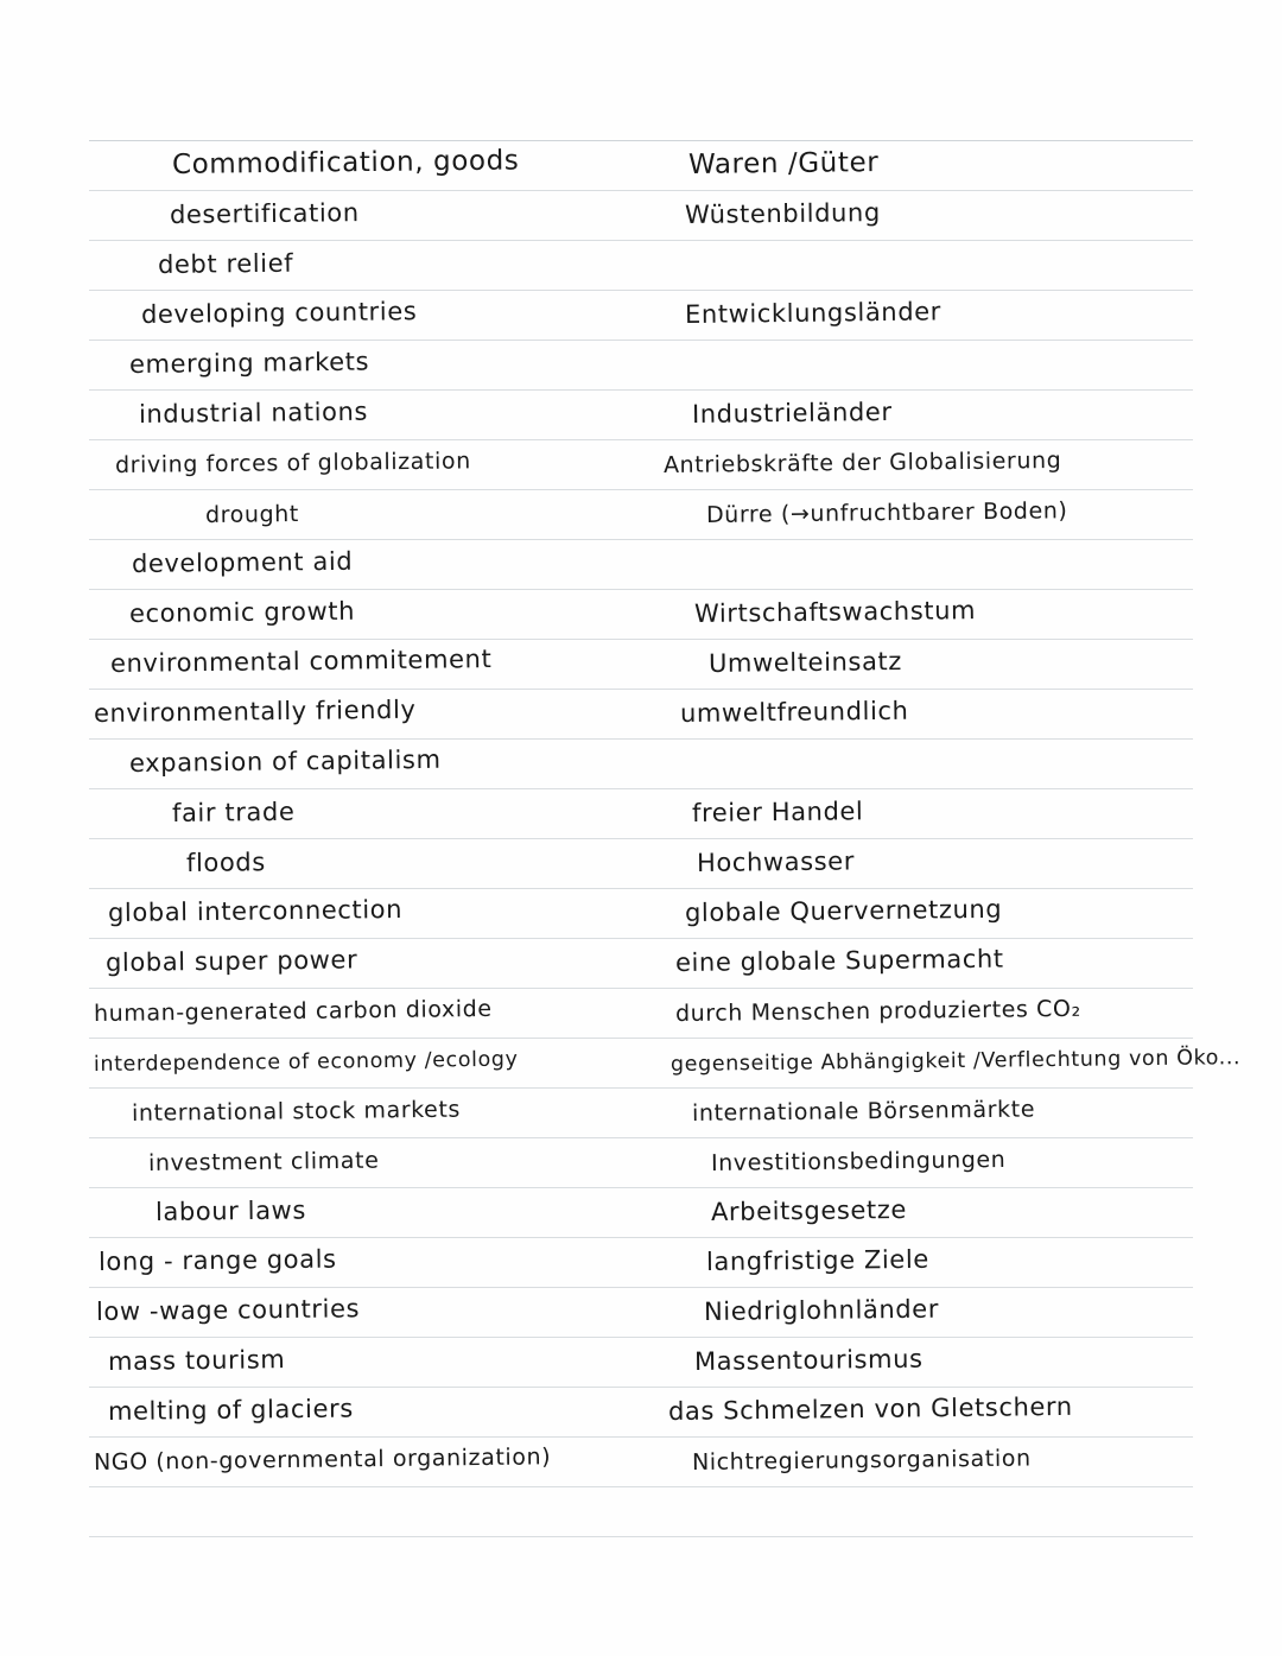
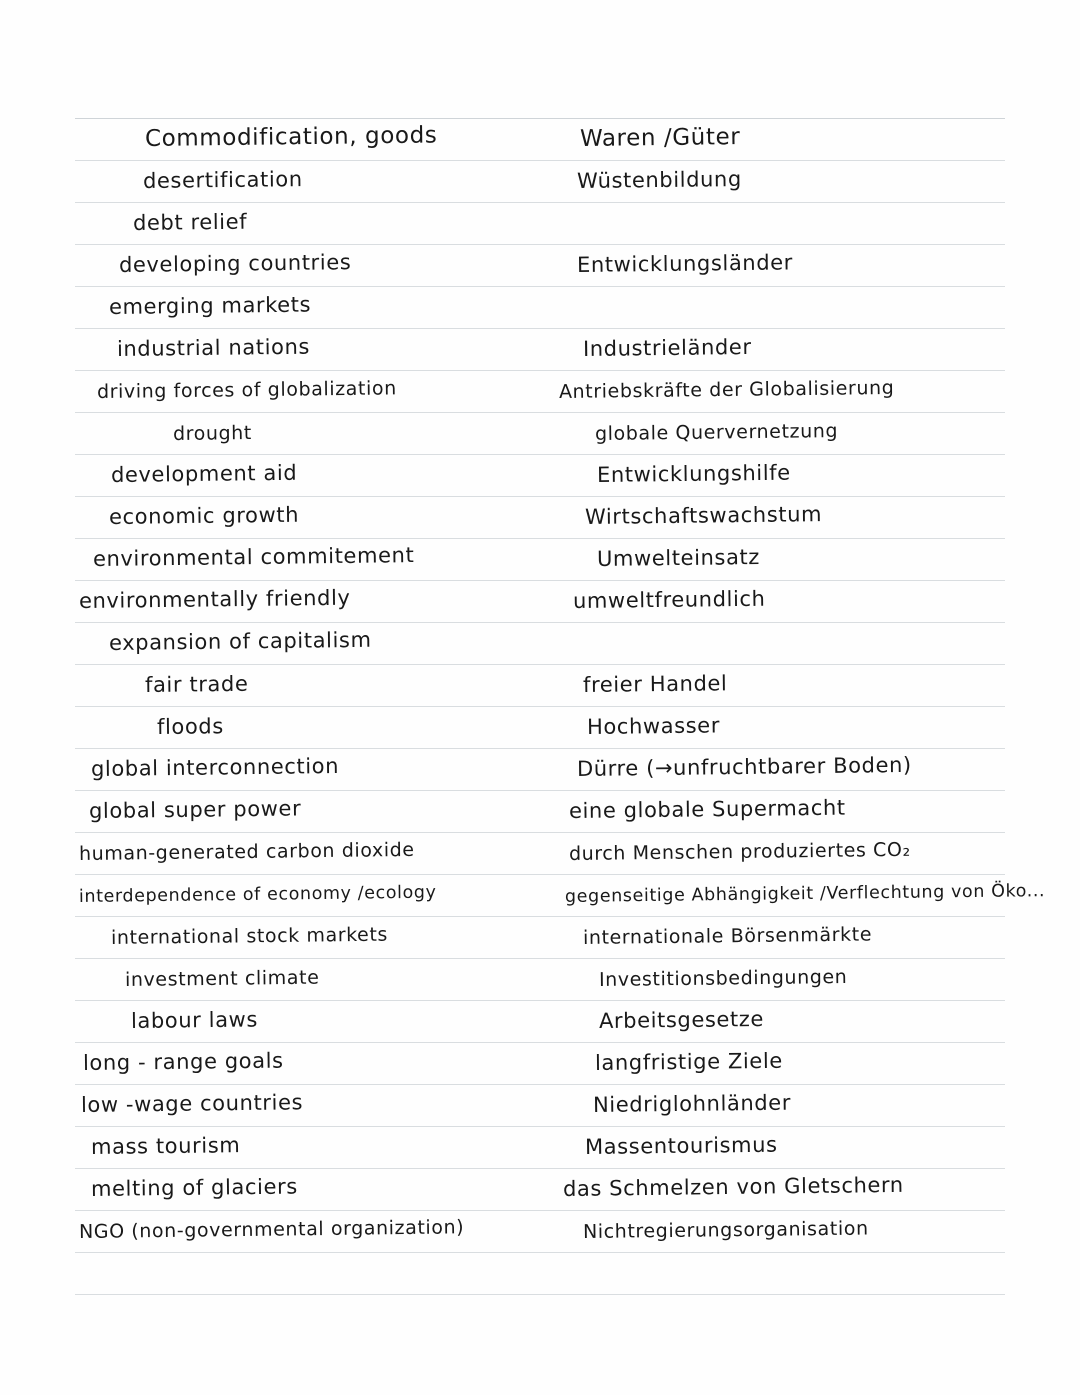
  Commodification, goods
  Waren /Güter
  desertification
  Wüstenbildung
  debt relief
  developing countries
  Entwicklungsländer
  emerging markets
  industrial nations
  Industrieländer
  driving forces of globalization
  Antriebskräfte der Globalisierung
  drought
- Dürre (→unfruchtbarer Boden)
+ globale Quervernetzung
  development aid
+ Entwicklungshilfe
  economic growth
  Wirtschaftswachstum
  environmental commitement
  Umwelteinsatz
  environmentally friendly
  umweltfreundlich
  expansion of capitalism
  fair trade
  freier Handel
  floods
  Hochwasser
  global interconnection
- globale Quervernetzung
+ Dürre (→unfruchtbarer Boden)
  global super power
  eine globale Supermacht
  human-generated carbon dioxide
  durch Menschen produziertes CO₂
  interdependence of economy /ecology
  gegenseitige Abhängigkeit /Verflechtung von Öko...
  international stock markets
  internationale Börsenmärkte
  investment climate
  Investitionsbedingungen
  labour laws
  Arbeitsgesetze
  long - range goals
  langfristige Ziele
  low -wage countries
  Niedriglohnländer
  mass tourism
  Massentourismus
  melting of glaciers
  das Schmelzen von Gletschern
  NGO (non-governmental organization)
  Nichtregierungsorganisation
